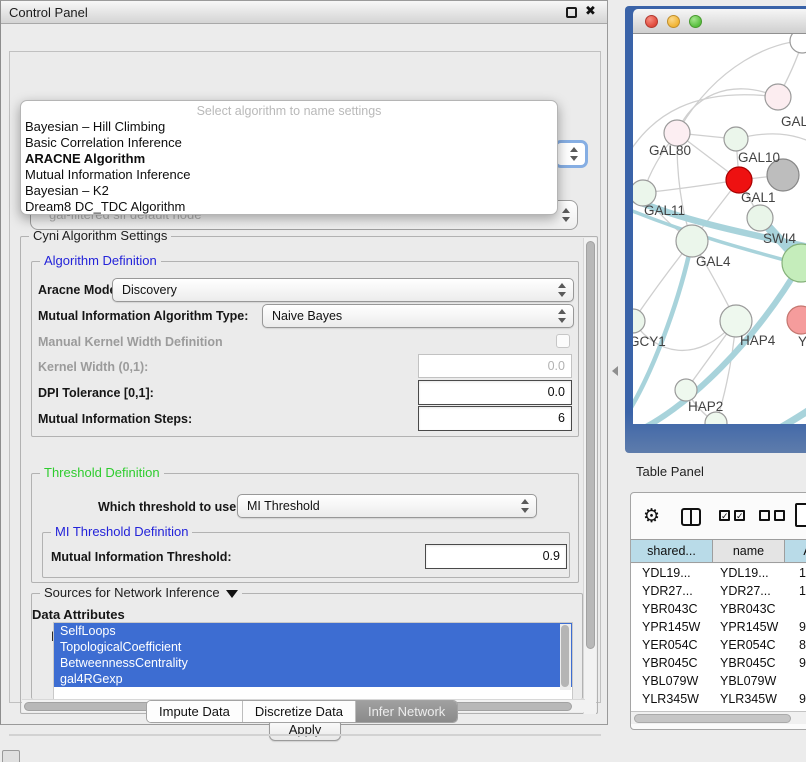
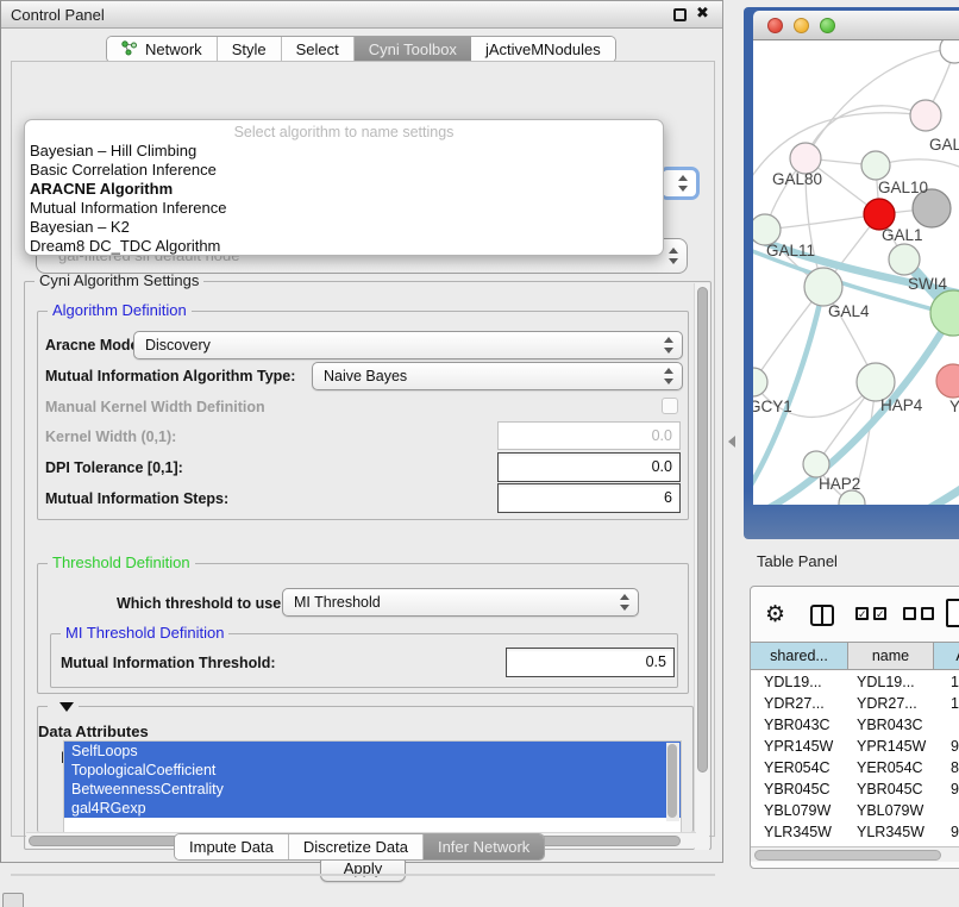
  Control Panel
  ✖
+ Network
+ Style
+ Select
+ Cyni Toolbox
+ jActiveMNodules
  Select algorithm to name settings
  Bayesian – Hill Climbing
  Basic Correlation Inference
  ARACNE Algorithm
  Mutual Information Inference
  Bayesian – K2
  Dream8 DC_TDC Algorithm
  Cyni Algorithm Settings
  Algorithm Definition
  Aracne Mod
  Discovery
  Mutual Information Algorithm Type:
  Naive Bayes
  Manual Kernel Width Definition
  Kernel Width (0,1):
  0.0
  DPI Tolerance [0,1]:
  0.0
  Mutual Information Steps:
  6
  Threshold Definition
  Which threshold to use
  MI Threshold
  MI Threshold Definition
  Mutual Information Threshold:
- 0.9
+ 0.5
- Sources for Network Inference
  Data Attributes
  SelfLoops
  TopologicalCoefficient
  BetweennessCentrality
  gal4RGexp
  Apply
  Impute Data
  Discretize Data
  Infer Network
  GAL
  GAL80
  GAL10
  GAL1
  GAL11
  SWI4
  GAL4
  GCY1
  HAP4
  Y
  HAP2
  Table Panel
  ⚙
  ✓
  ✓
  shared...
  name
  YDL19...
  YDL19...
  YDR27...
  YDR27...
  YBR043C
  YBR043C
  YPR145W
  YPR145W
  YER054C
  YER054C
  YBR045C
  YBR045C
  YBL079W
  YBL079W
  YLR345W
  YLR345W
